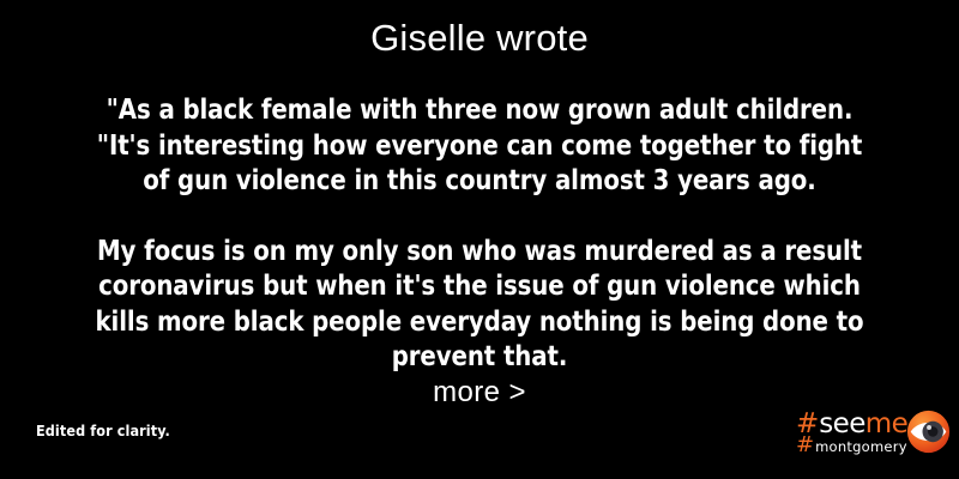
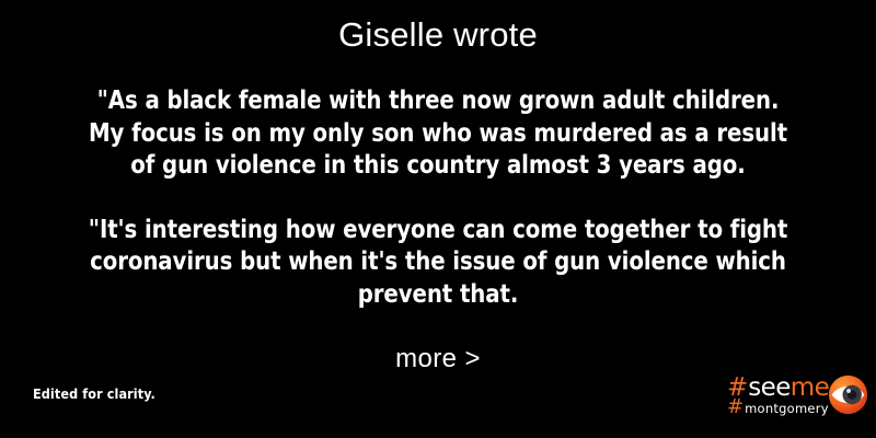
  Giselle wrote
  "As a black female with three now grown adult children.
- "It's interesting how everyone can come together to fight
+ My focus is on my only son who was murdered as a result
  of gun violence in this country almost 3 years ago.
- My focus is on my only son who was murdered as a result
+ "It's interesting how everyone can come together to fight
  coronavirus but when it's the issue of gun violence which
- kills more black people everyday nothing is being done to
  prevent that.
  more >
  Edited for clarity.
  #
  see
  me
  #
  montgomery
